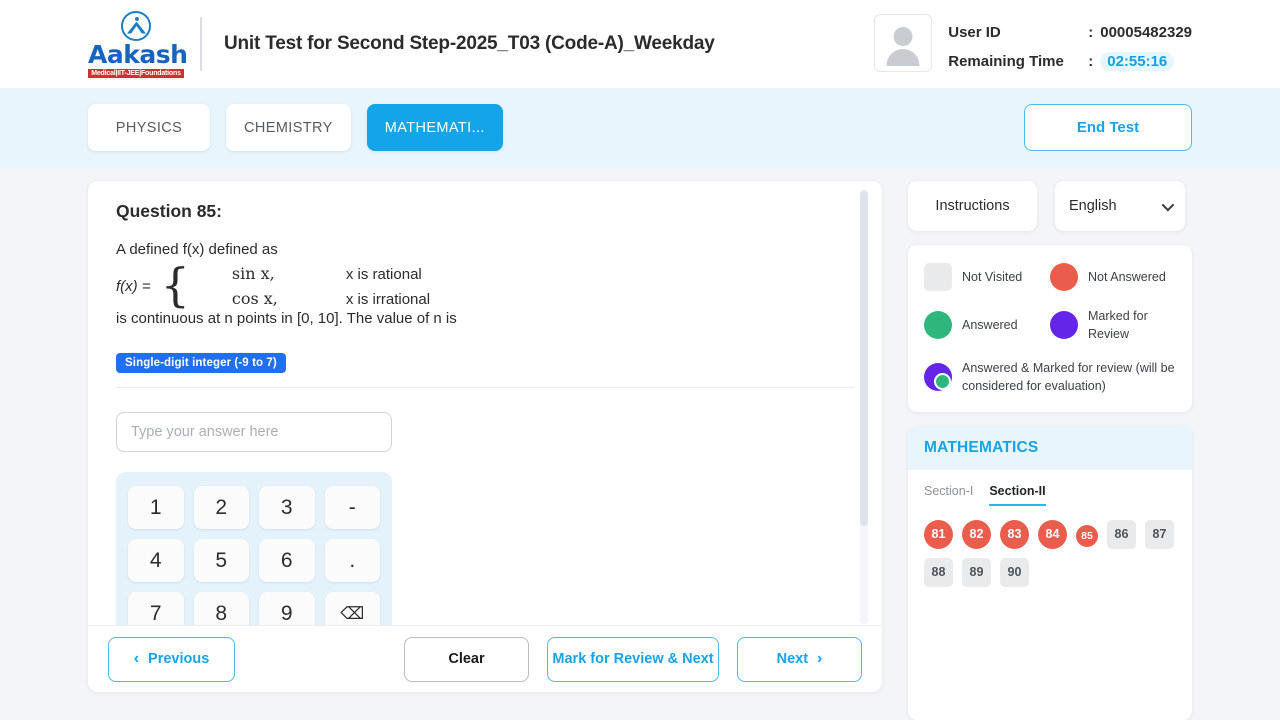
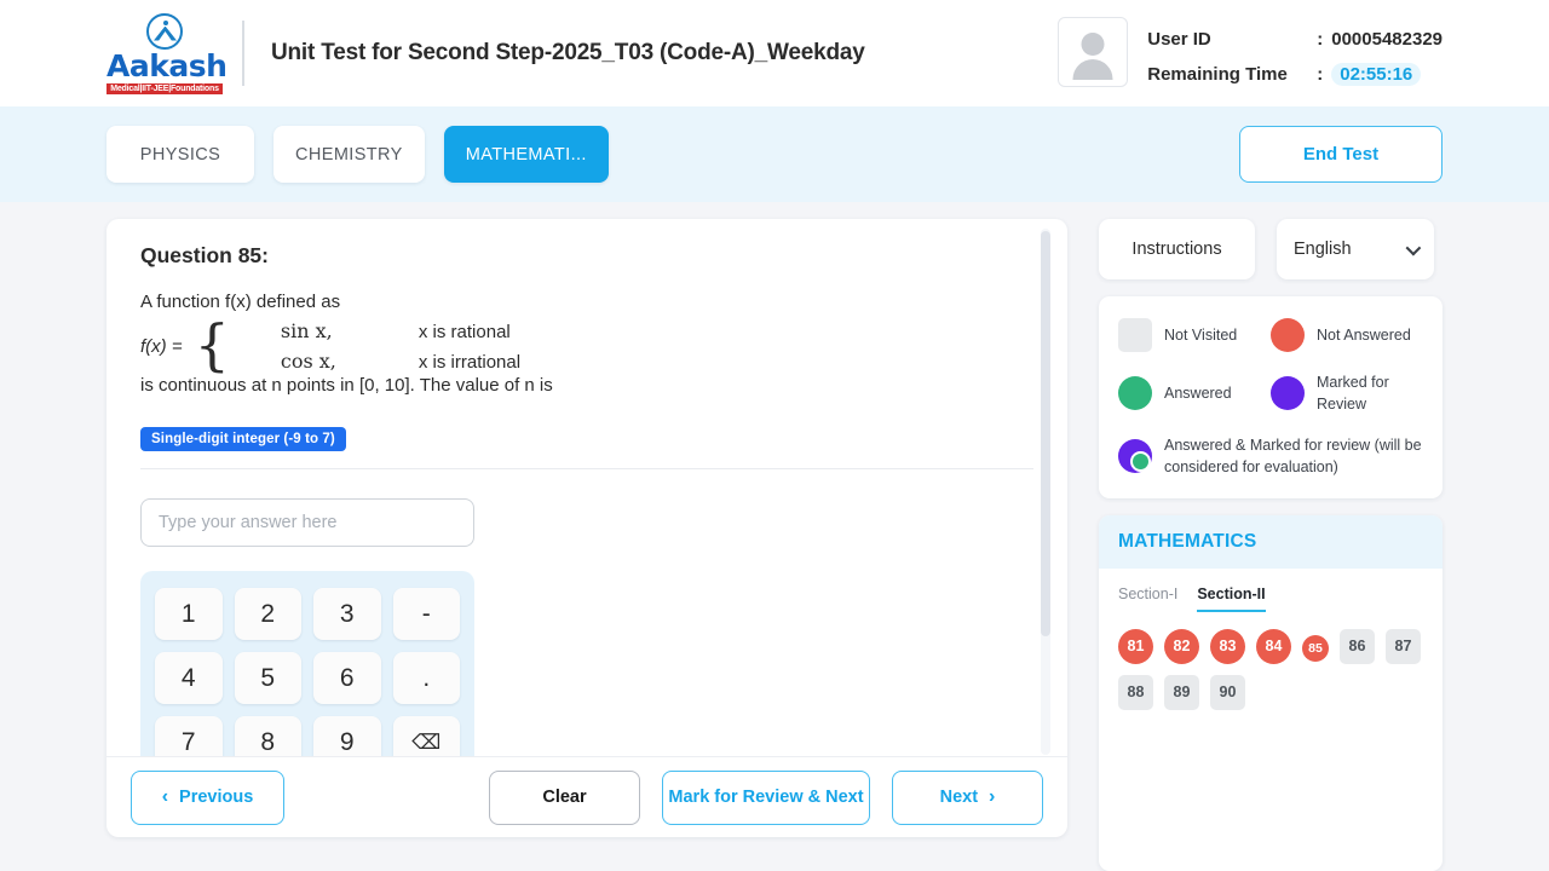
  Aakash
  Unit Test for Second Step-2025_T03 (Code-A)_Weekday
  User ID
  :
  00005482329
  Remaining Time
  :
  02:55:16
  PHYSICS
  CHEMISTRY
  MATHEMATI...
  End Test
  Question 85:
- A defined f(x) defined as
+ A function f(x) defined as
  f(x) =
  {
  sin x,
  x is rational
  cos x,
  x is irrational
  is continuous at n points in [0, 10]. The value of n is
  Single-digit integer (-9 to 7) Type your answer here
  1
  2
  3
  -
  4
  5
  6
  .
  7
  8
  9
  ⌫
  ‹
  Previous
  Clear
  Mark for Review & Next
  Next
  ›
  Instructions
  English
  Not Visited
  Not Answered
  Answered
  Marked for Review
  Answered & Marked for review (will be considered for evaluation)
  MATHEMATICS
  Section-I
  Section-II
  81
  82
  83
  84
  85
  86
  87
  88
  89
  90
